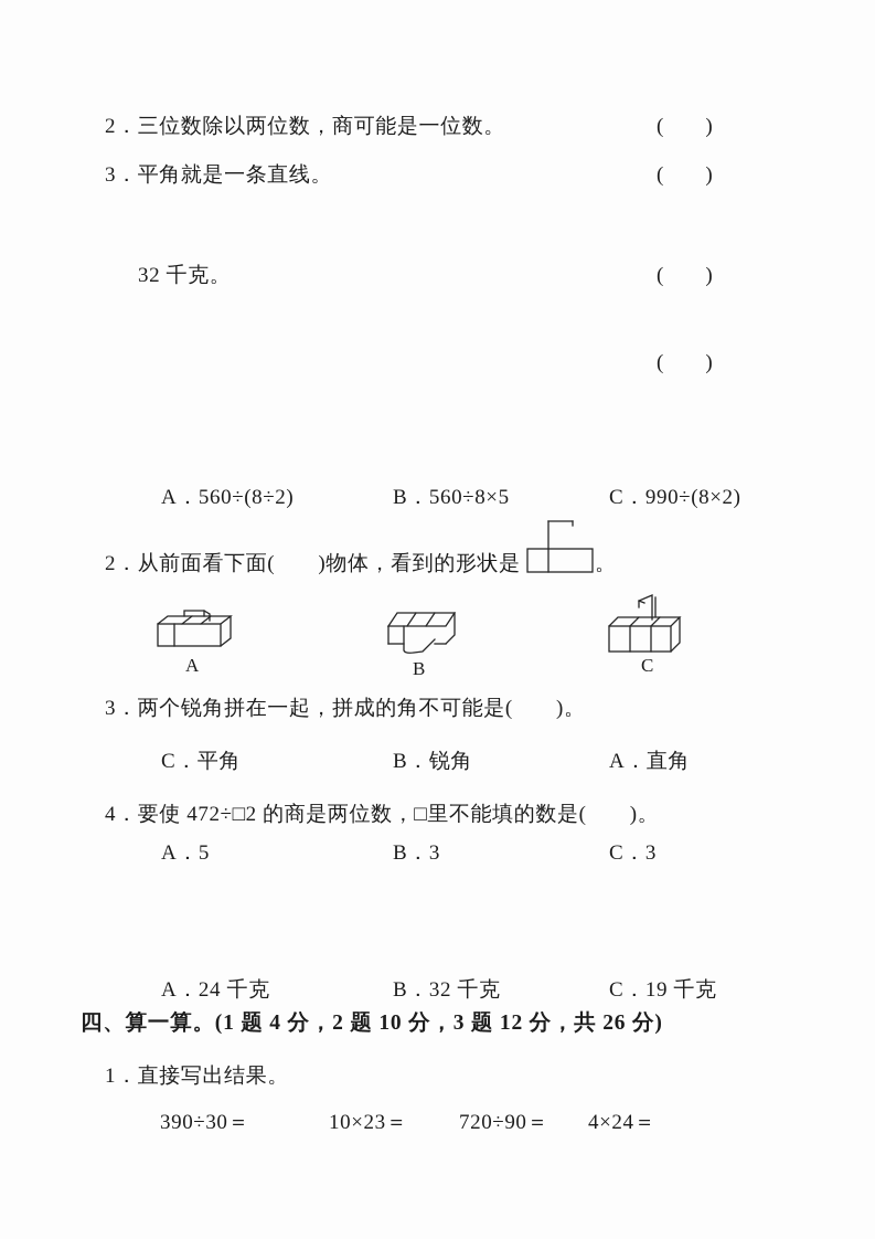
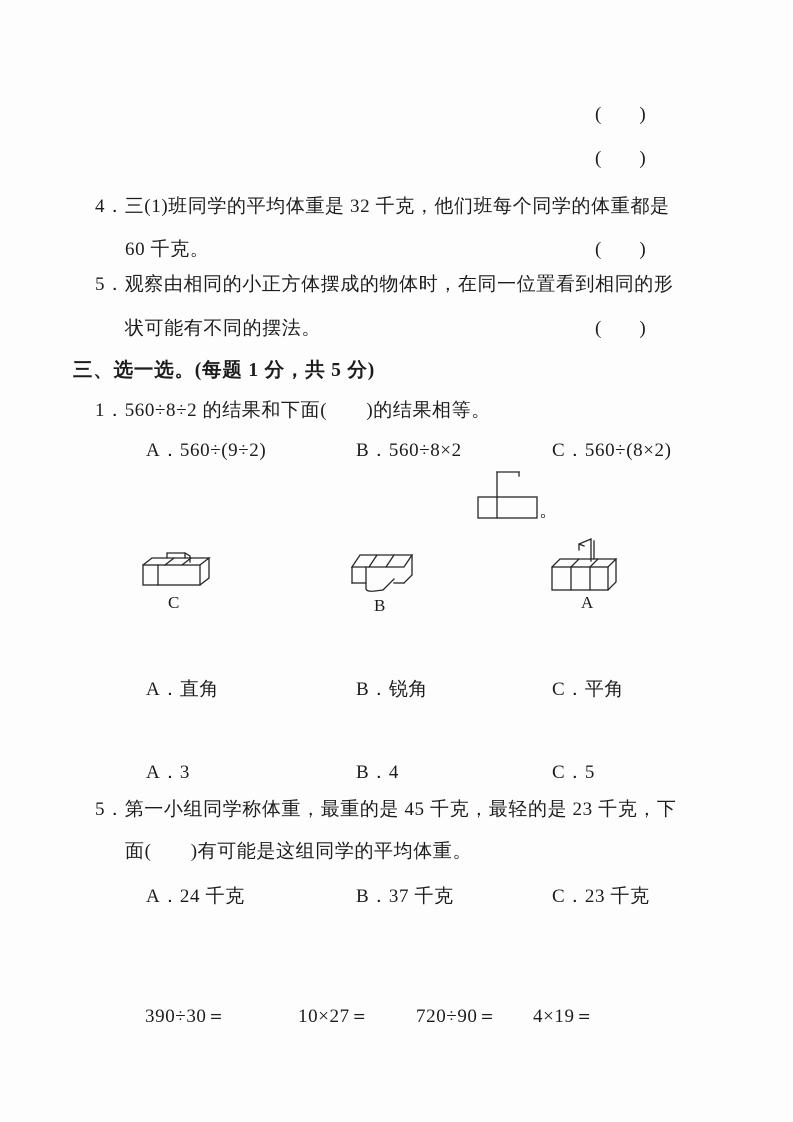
- 2．三位数除以两位数，商可能是一位数。
  ( )
- 3．平角就是一条直线。
  ( )
+ 4．三(1)班同学的平均体重是 32 千克，他们班每个同学的体重都是
- 32 千克。
+ 60 千克。
  ( )
+ 5．观察由相同的小正方体摆成的物体时，在同一位置看到相同的形
+ 状可能有不同的摆法。
  ( )
+ 三、选一选。(每题 1 分，共 5 分)
+ 1．560÷8÷2 的结果和下面( )的结果相等。
- A．560÷(8÷2)
+ A．560÷(9÷2)
- B．560÷8×5
+ B．560÷8×2
- C．990÷(8×2)
+ C．560÷(8×2)
- 2．从前面看下面( )物体，看到的形状是
  。
- A
+ C
  B
- C
+ A
- 3．两个锐角拼在一起，拼成的角不可能是( )。
- C．平角
+ A．直角
  B．锐角
- A．直角
+ C．平角
- 4．要使 472÷□2 的商是两位数，□里不能填的数是( )。
- A．5
+ A．3
- B．3
+ B．4
- C．3
+ C．5
+ 5．第一小组同学称体重，最重的是 45 千克，最轻的是 23 千克，下
+ 面( )有可能是这组同学的平均体重。
  A．24 千克
- B．32 千克
+ B．37 千克
- C．19 千克
+ C．23 千克
- 四、算一算。(1 题 4 分，2 题 10 分，3 题 12 分，共 26 分)
- 1．直接写出结果。
  390÷30＝
- 10×23＝
+ 10×27＝
  720÷90＝
- 4×24＝
+ 4×19＝
